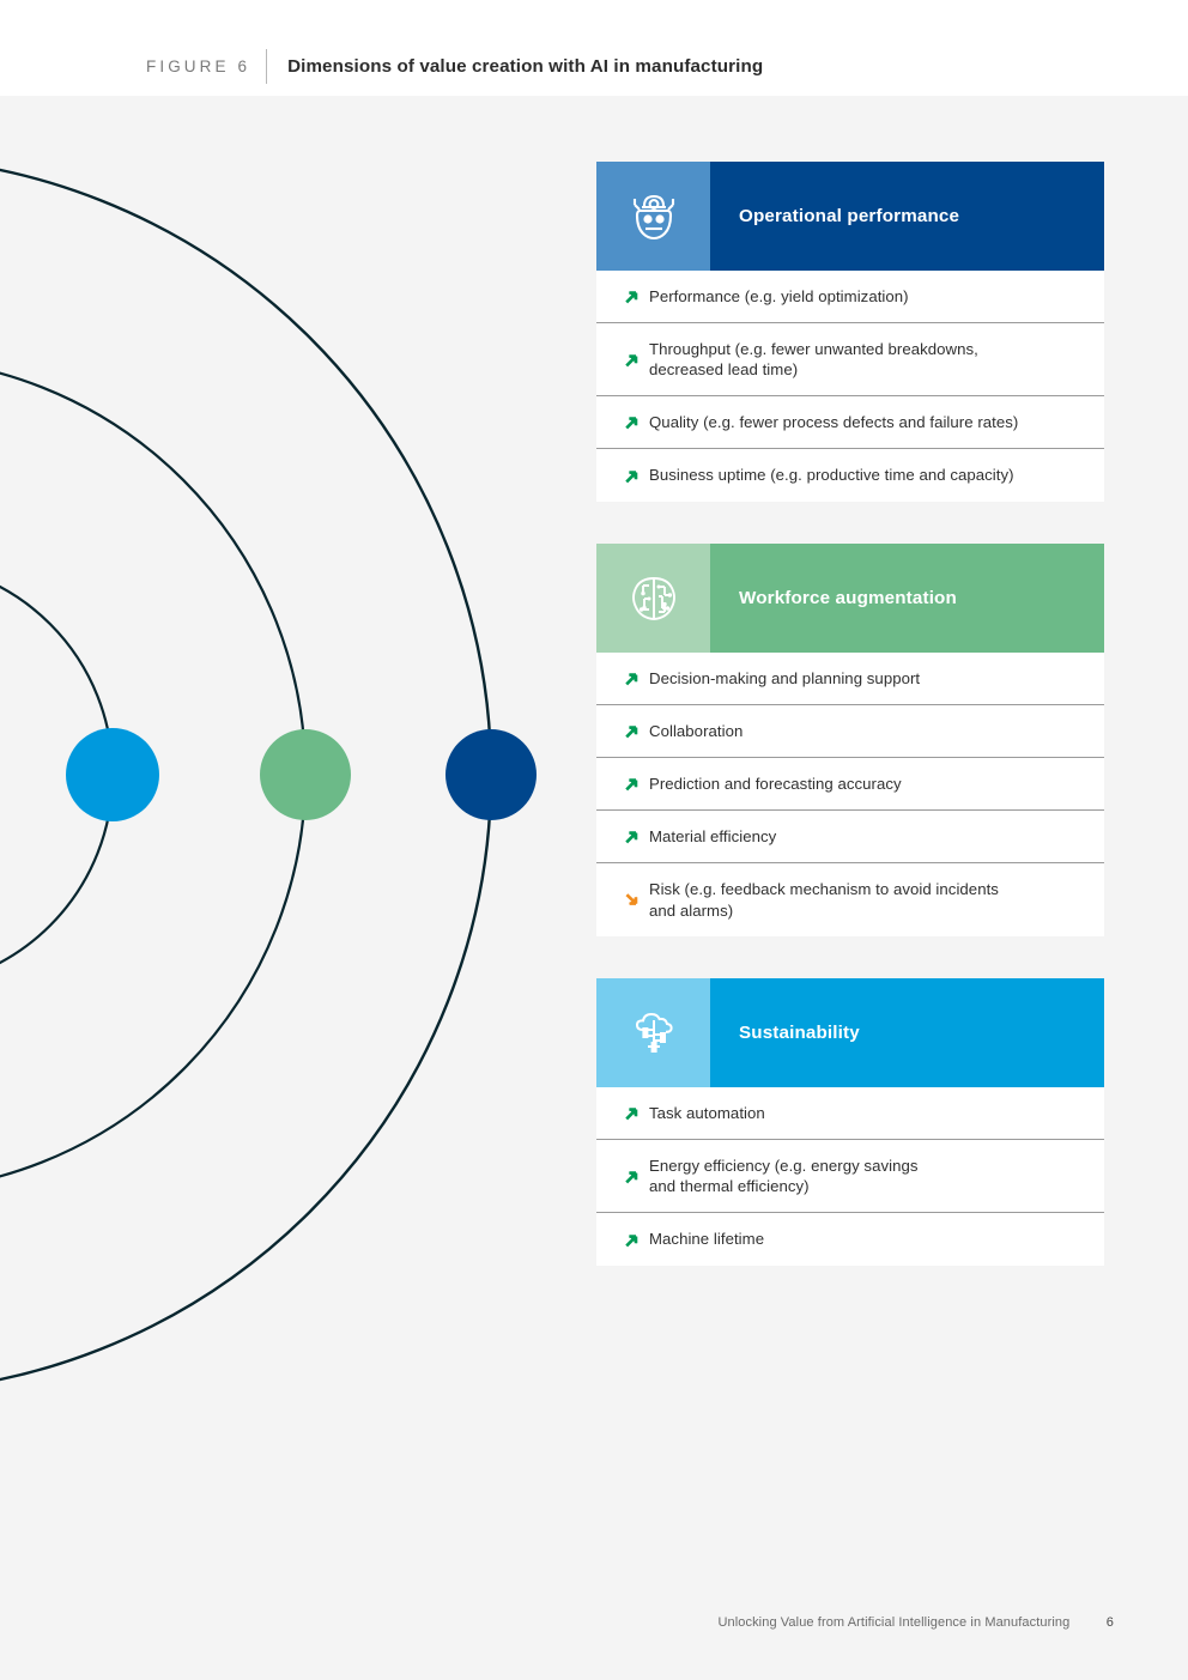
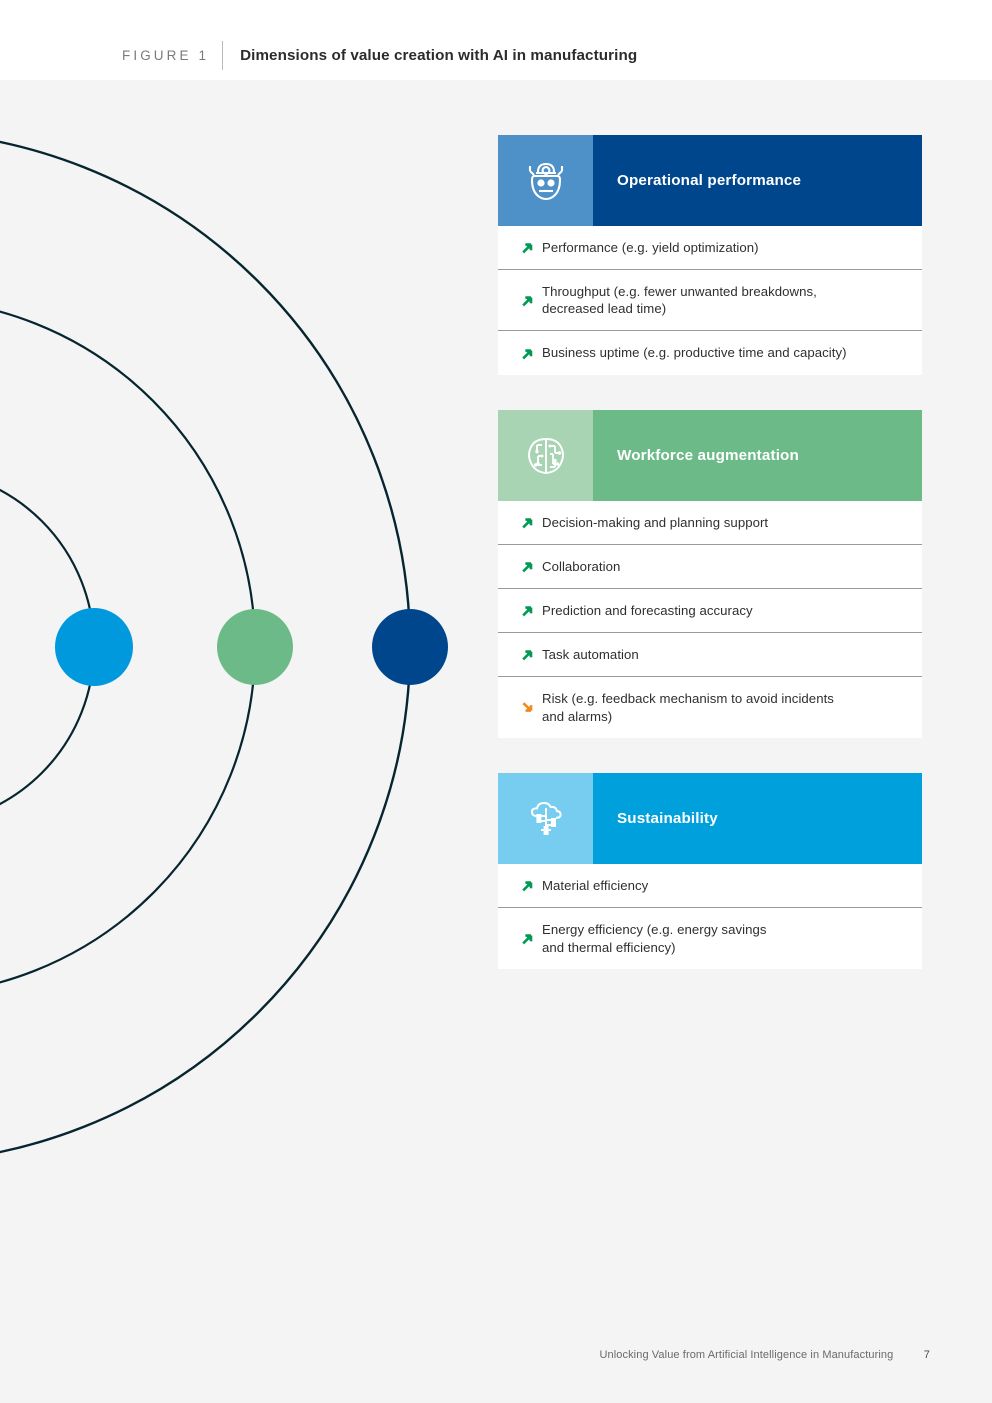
- FIGURE 6
+ FIGURE 1
  Dimensions of value creation with AI in manufacturing
  Operational performance
  Performance (e.g. yield optimization)
  Throughput (e.g. fewer unwanted breakdowns,
  decreased lead time)
- Quality (e.g. fewer process defects and failure rates)
  Business uptime (e.g. productive time and capacity)
  Workforce augmentation
  Decision-making and planning support
  Collaboration
  Prediction and forecasting accuracy
- Material efficiency
+ Task automation
  Risk (e.g. feedback mechanism to avoid incidents
  and alarms)
  Sustainability
- Task automation
+ Material efficiency
  Energy efficiency (e.g. energy savings
  and thermal efficiency)
- Machine lifetime
- Unlocking Value from Artificial Intelligence in Manufacturing 6
+ Unlocking Value from Artificial Intelligence in Manufacturing 7
